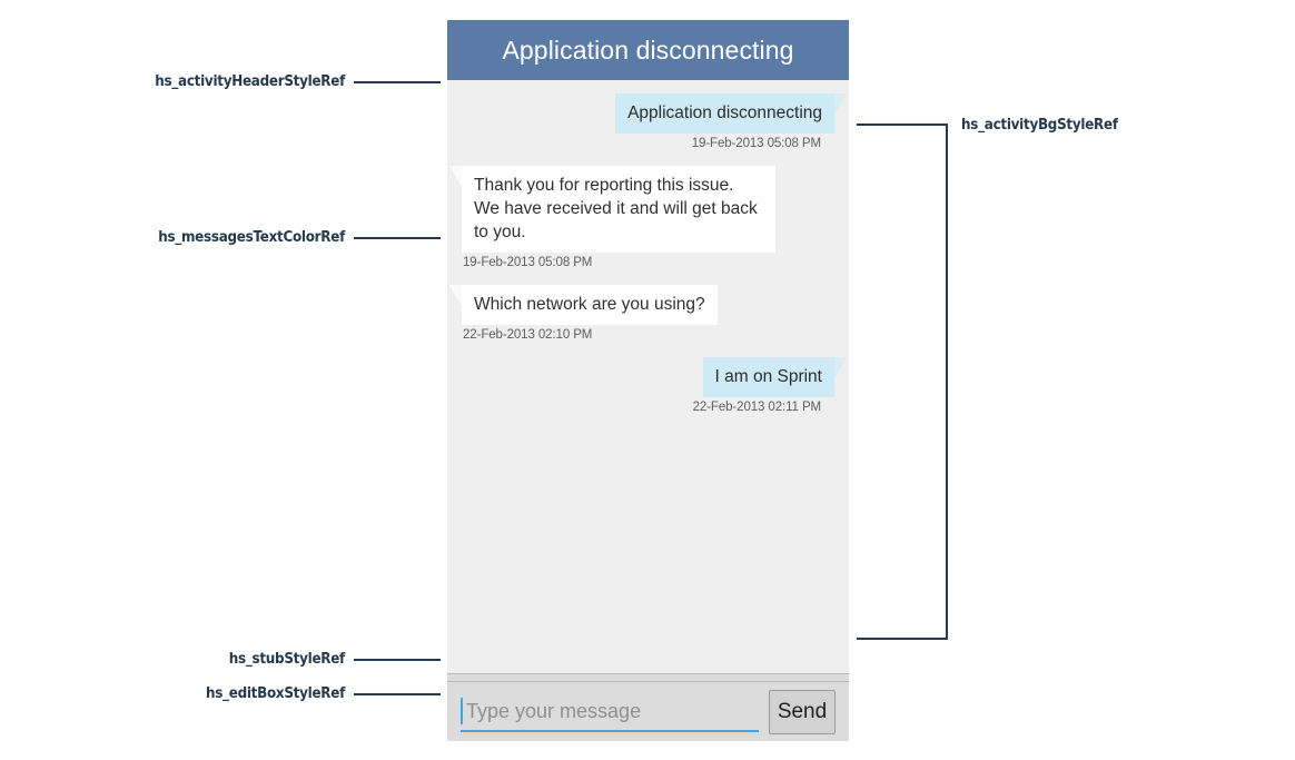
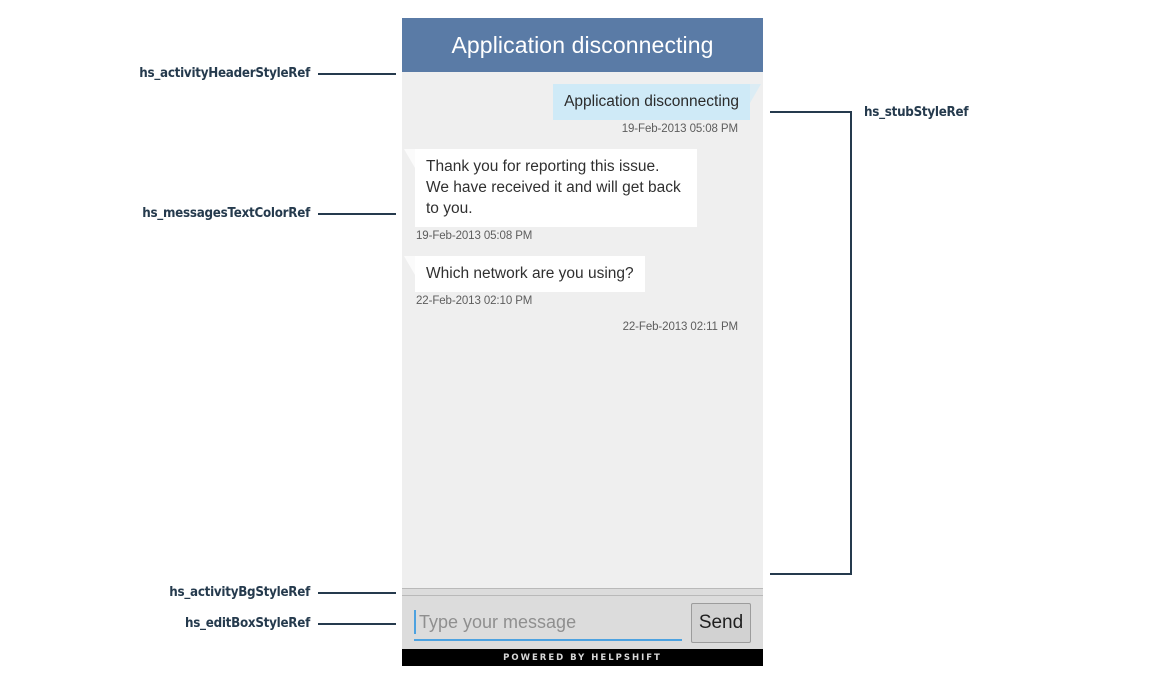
  hs_activityHeaderStyleRef
  hs_messagesTextColorRef
- hs_stubStyleRef
+ hs_activityBgStyleRef
  hs_editBoxStyleRef
- hs_activityBgStyleRef
+ hs_stubStyleRef
  Application disconnecting
  Application disconnecting
  19-Feb-2013 05:08 PM
  Thank you for reporting this issue. We have received it and will get back to you.
  19-Feb-2013 05:08 PM
  Which network are you using?
  22-Feb-2013 02:10 PM
- I am on Sprint
  22-Feb-2013 02:11 PM
  Type your message
  Send
+ POWERED BY HELPSHIFT
